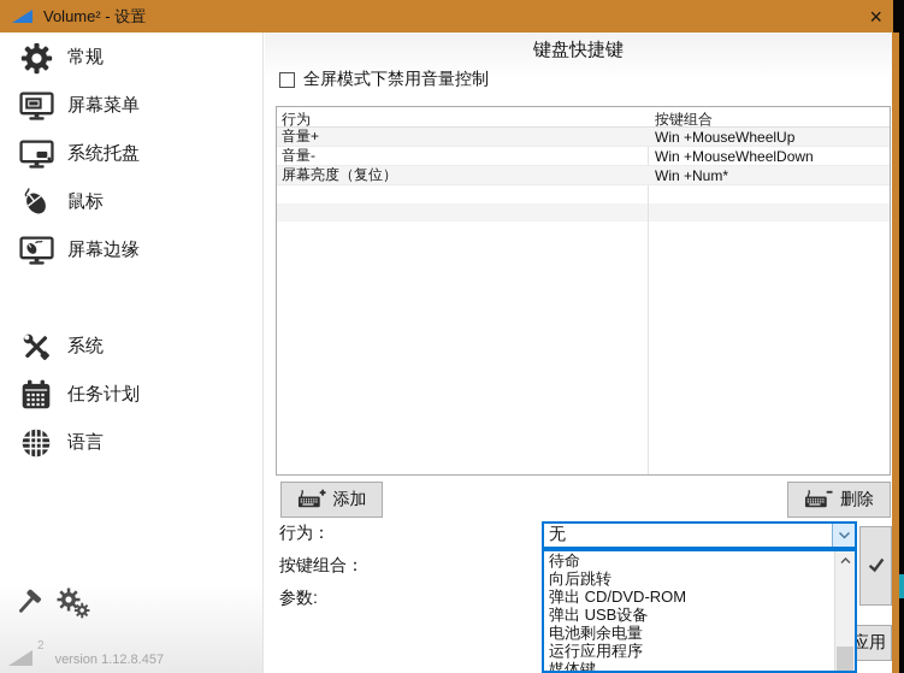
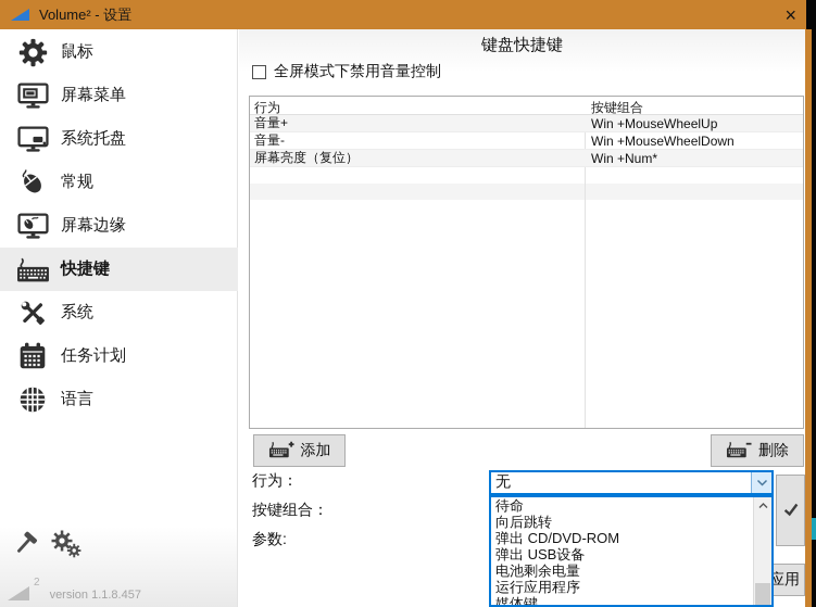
  Volume² - 设置
  ×
- 常规
+ 鼠标
  屏幕菜单
  系统托盘
- 鼠标
+ 常规
  屏幕边缘
+ 快捷键
  系统
  任务计划
  语言
  2
- version 1.12.8.457
+ version 1.1.8.457
  键盘快捷键
  全屏模式下禁用音量控制
  行为
  按键组合
  音量+
  Win +MouseWheelUp
  音量-
  Win +MouseWheelDown
  屏幕亮度（复位）
  Win +Num*
  添加
  删除
  行为：
  按键组合：
  参数:
  无
  待命
  向后跳转
  弹出 CD/DVD-ROM
  弹出 USB设备
  电池剩余电量
  运行应用程序
  媒体键
  应用
